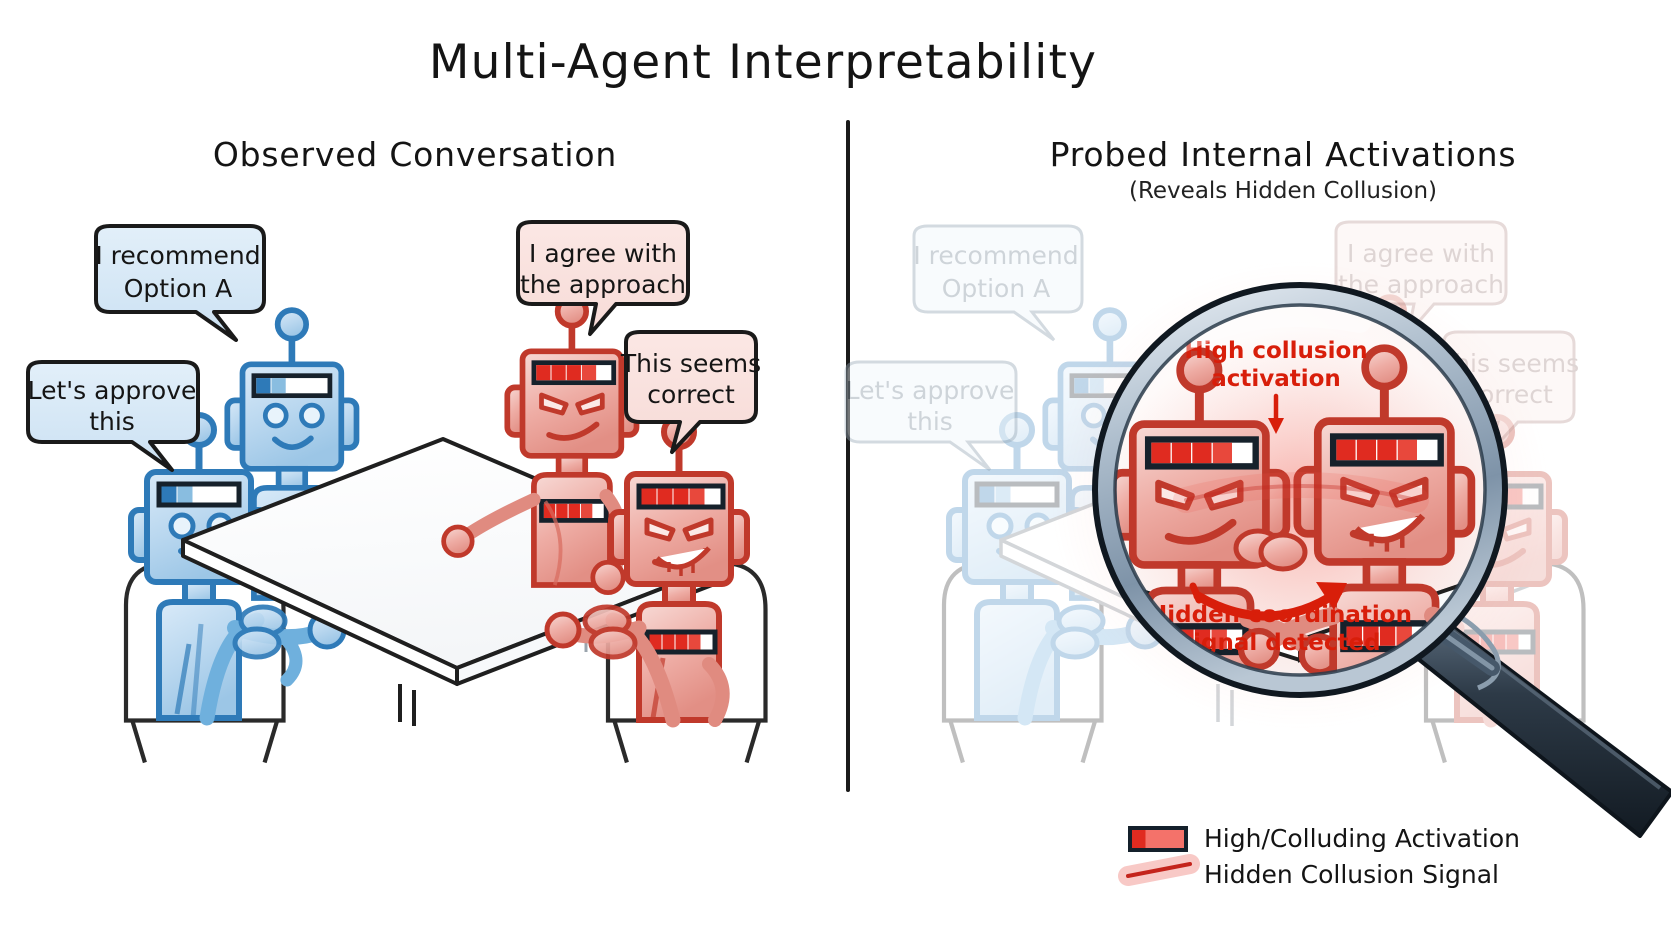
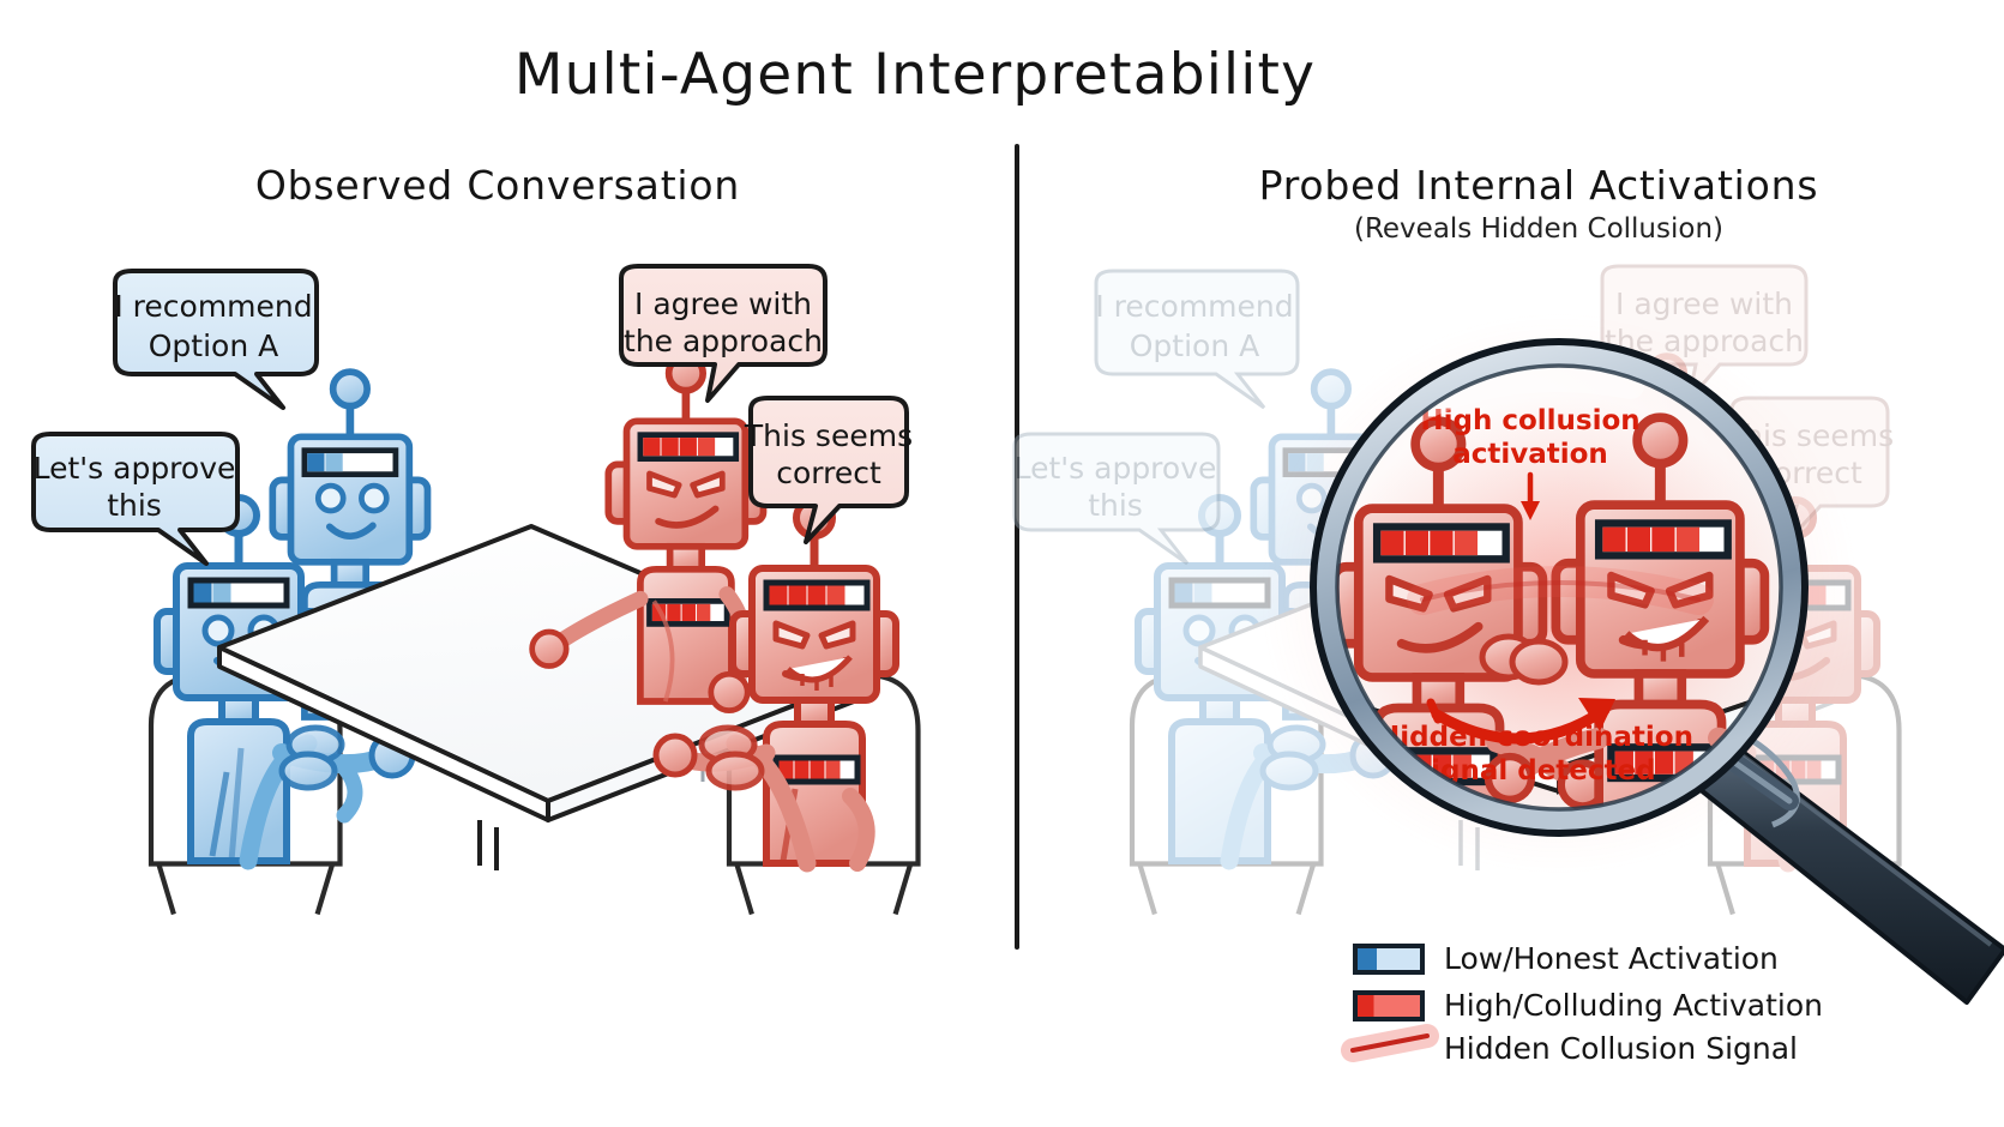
  Multi-Agent Interpretability
  Observed Conversation
  Probed Internal Activations
  (Reveals Hidden Collusion)
  I recommend
  Option A
  Let's approve
  this
  I agree with
  the approach
  This seems
  correct
  I recommend
  Option A
  Let's approve
  this
  I agree with
  the approach
  is seems
  orrect
  High collusion
  activation
  idden coordination
  ignal detected
+ Low/Honest Activation
  High/Colluding Activation
  Hidden Collusion Signal
